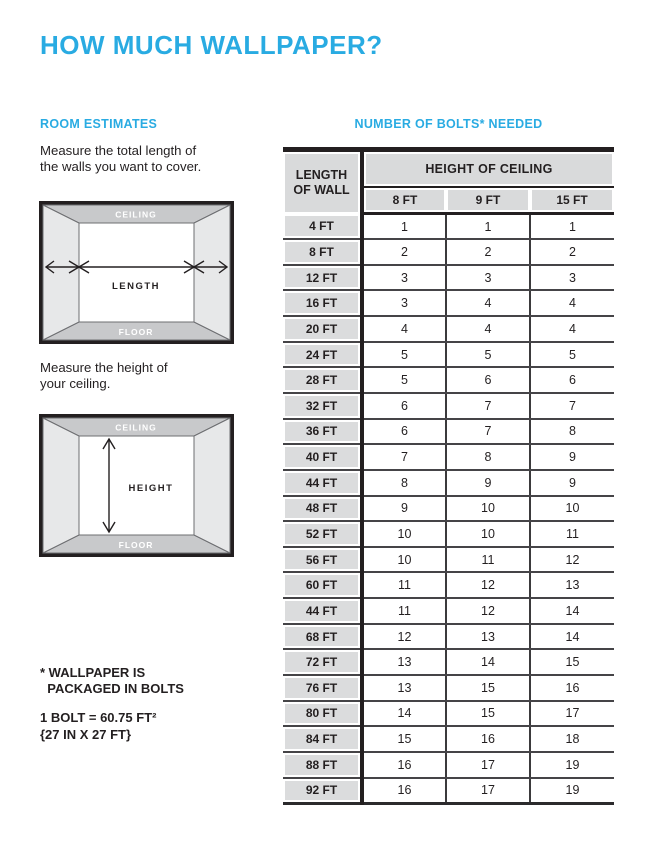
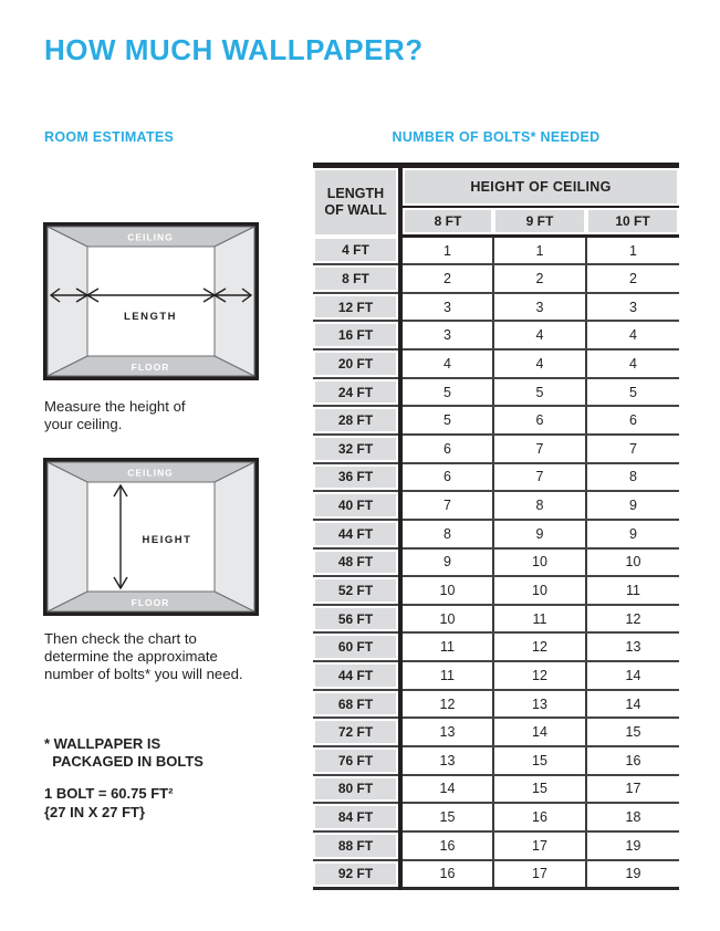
  HOW MUCH WALLPAPER?
  ROOM ESTIMATES
  NUMBER OF BOLTS* NEEDED
- Measure the total length of
- the walls you want to cover.
  CEILING
  FLOOR
  LENGTH
  Measure the height of
  your ceiling.
  CEILING
  FLOOR
  HEIGHT
+ Then check the chart to
+ determine the approximate
+ number of bolts* you will need.
  * WALLPAPER IS
  PACKAGED IN BOLTS
  1 BOLT = 60.75 FT²
  {27 IN X 27 FT}
  LENGTH OF WALL	HEIGHT OF CEILING
- 8 FT	9 FT	15 FT
+ 8 FT	9 FT	10 FT
  4 FT	1	1	1
  8 FT	2	2	2
  12 FT	3	3	3
  16 FT	3	4	4
  20 FT	4	4	4
  24 FT	5	5	5
  28 FT	5	6	6
  32 FT	6	7	7
  36 FT	6	7	8
  40 FT	7	8	9
  44 FT	8	9	9
  48 FT	9	10	10
  52 FT	10	10	11
  56 FT	10	11	12
  60 FT	11	12	13
  44 FT	11	12	14
  68 FT	12	13	14
  72 FT	13	14	15
  76 FT	13	15	16
  80 FT	14	15	17
  84 FT	15	16	18
  88 FT	16	17	19
  92 FT	16	17	19
